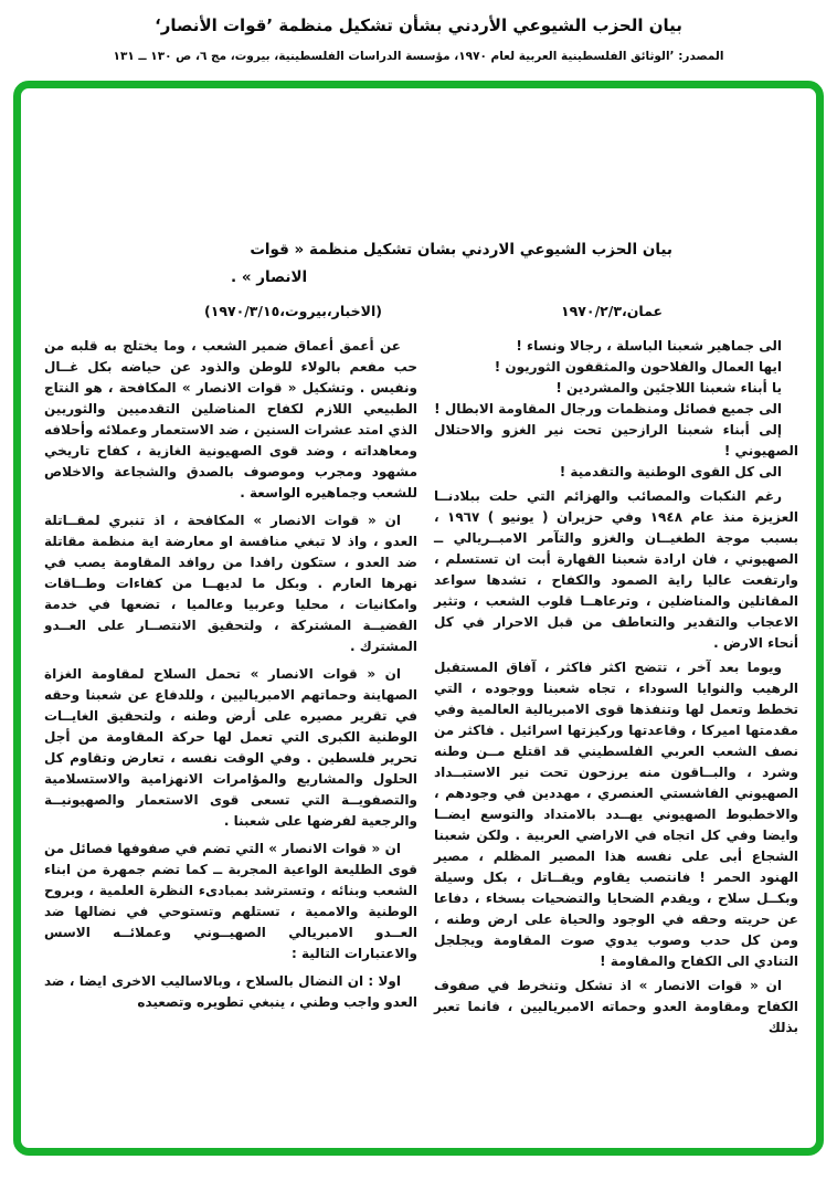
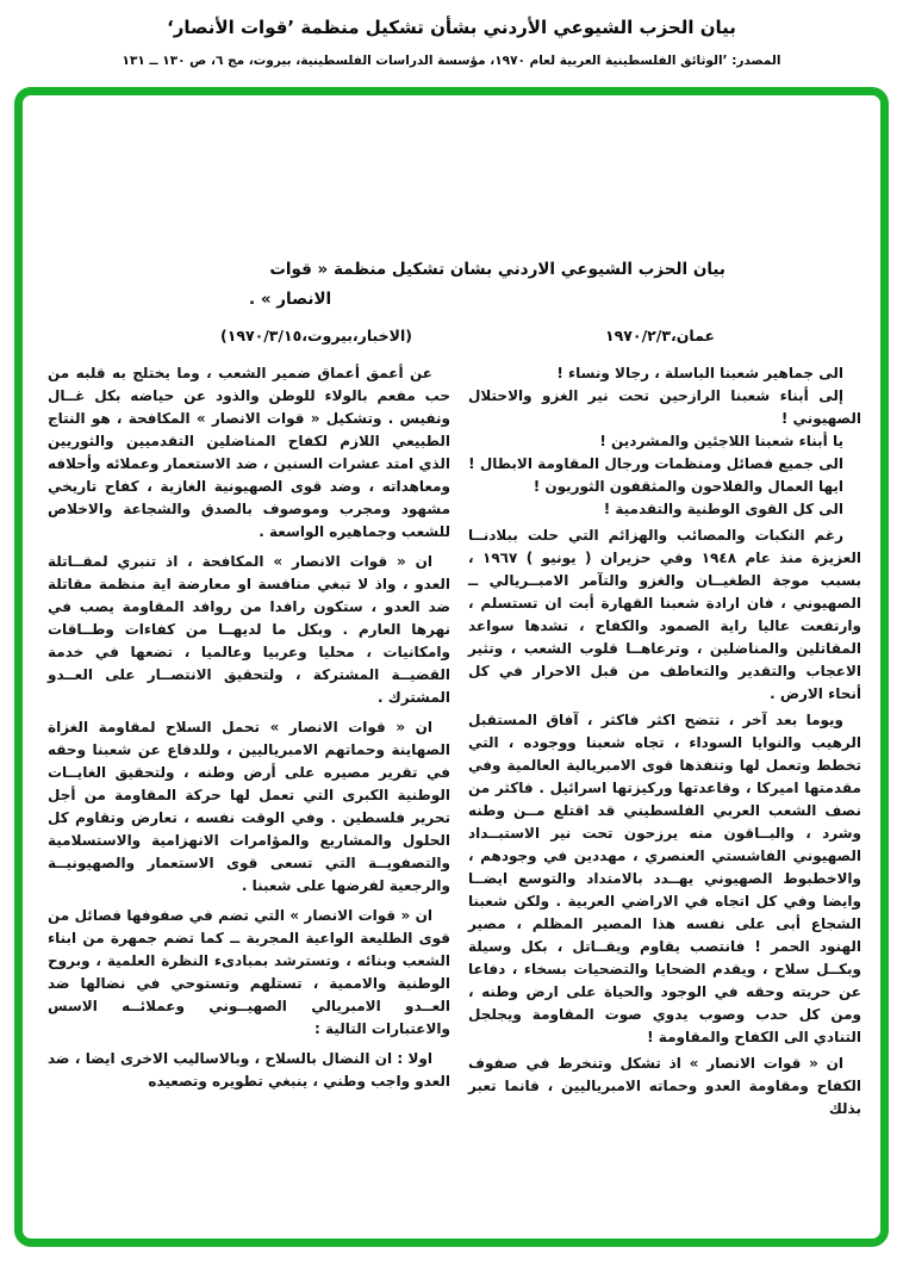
  بيان الحزب الشيوعي الأردني بشأن تشكيل منظمة ’قوات الأنصار‘
  المصدر: ’الوثائق الفلسطينية العربية لعام ١٩٧٠، مؤسسة الدراسات الفلسطينية، بيروت، مج ٦، ص ١٣٠ ــ ١٣١
  بيان الحزب الشيوعي الاردني بشان تشكيل منظمة « قوات
  الانصار » .
  عمان،١٩٧٠/٢/٣
  (الاخبار،بيروت،١٩٧٠/٣/١٥)
  الى جماهير شعبنا الباسلة ، رجالا ونساء !
- ايها العمال والفلاحون والمثقفون الثوريون !
+ إلى أبناء شعبنا الرازحين تحت نير الغزو والاحتلال الصهيوني !
  يا أبناء شعبنا اللاجئين والمشردين !
  الى جميع فصائل ومنظمات ورجال المقاومة الابطال !
- إلى أبناء شعبنا الرازحين تحت نير الغزو والاحتلال الصهيوني !
+ ايها العمال والفلاحون والمثقفون الثوريون !
  الى كل القوى الوطنية والتقدمية !
  رغم النكبات والمصائب والهزائم التي حلت ببلادنــا العزيزة منذ عام ١٩٤٨ وفي حزيران ( يونيو ) ١٩٦٧ ، بسبب موجة الطغيــان والغزو والتآمر الامبــريالي ــ الصهيوني ، فان ارادة شعبنا القهارة أبت ان تستسلم ، وارتفعت عاليا راية الصمود والكفاح ، تشدها سواعد المقاتلين والمناضلين ، وترعاهــا قلوب الشعب ، وتثير الاعجاب والتقدير والتعاطف من قبل الاحرار في كل أنحاء الارض .
  ويوما بعد آخر ، تتضح اكثر فاكثر ، آفاق المستقبل الرهيب والنوايا السوداء ، تجاه شعبنا ووجوده ، التي تخطط وتعمل لها وتنفذها قوى الامبريالية العالمية وفي مقدمتها اميركا ، وقاعدتها وركيزتها اسرائيل . فاكثر من نصف الشعب العربي الفلسطيني قد اقتلع مــن وطنه وشرد ، والبــاقون منه يرزحون تحت نير الاستبــداد الصهيوني الفاشستي العنصري ، مهددين في وجودهم ، والاخطبوط الصهيوني يهــدد بالامتداد والتوسع ايضــا وايضا وفي كل اتجاه في الاراضي العربية . ولكن شعبنا الشجاع أبى على نفسه هذا المصير المظلم ، مصير الهنود الحمر ! فانتصب يقاوم ويقــاتل ، بكل وسيلة وبكــل سلاح ، ويقدم الضحايا والتضحيات بسخاء ، دفاعا عن حريته وحقه في الوجود والحياة على ارض وطنه ، ومن كل حدب وصوب يدوي صوت المقاومة ويجلجل التنادي الى الكفاح والمقاومة !
  ان « قوات الانصار » اذ تشكل وتنخرط في صفوف الكفاح ومقاومة العدو وحماته الامبرياليين ، فانما تعبر بذلك
  عن أعمق أعماق ضمير الشعب ، وما يختلج به قلبه من حب مفعم بالولاء للوطن والذود عن حياضه بكل غــال ونفيس . وتشكيل « قوات الانصار » المكافحة ، هو النتاج الطبيعي اللازم لكفاح المناضلين التقدميين والثوريين الذي امتد عشرات السنين ، ضد الاستعمار وعملائه وأحلافه ومعاهداته ، وضد قوى الصهيونية الغازية ، كفاح تاريخي مشهود ومجرب وموصوف بالصدق والشجاعة والاخلاص للشعب وجماهيره الواسعة .
  ان « قوات الانصار » المكافحة ، اذ تنبري لمقــاتلة العدو ، واذ لا تبغي منافسة او معارضة اية منظمة مقاتلة ضد العدو ، ستكون رافدا من روافد المقاومة يصب في نهرها العارم . وبكل ما لديهــا من كفاءات وطــاقات وامكانيات ، محليا وعربيا وعالميا ، تضعها في خدمة القضيــة المشتركة ، ولتحقيق الانتصــار على العــدو المشترك .
  ان « قوات الانصار » تحمل السلاح لمقاومة الغزاة الصهاينة وحماتهم الامبرياليين ، وللدفاع عن شعبنا وحقه في تقرير مصيره على أرض وطنه ، ولتحقيق الغايــات الوطنية الكبرى التي تعمل لها حركة المقاومة من أجل تحرير فلسطين . وفي الوقت نفسه ، تعارض وتقاوم كل الحلول والمشاريع والمؤامرات الانهزامية والاستسلامية والتصفويــة التي تسعى قوى الاستعمار والصهيونيــة والرجعية لفرضها على شعبنا .
  ان « قوات الانصار » التي تضم في صفوفها فصائل من قوى الطليعة الواعية المجربة ــ كما تضم جمهرة من ابناء الشعب وبنائه ، وتسترشد بمبادىء النظرة العلمية ، وبروح الوطنية والاممية ، تستلهم وتستوحي في نضالها ضد العــدو الامبريالي الصهيــوني وعملائــه الاسس والاعتبارات التالية :
  اولا : ان النضال بالسلاح ، وبالاساليب الاخرى ايضا ، ضد العدو واجب وطني ، ينبغي تطويره وتصعيده
